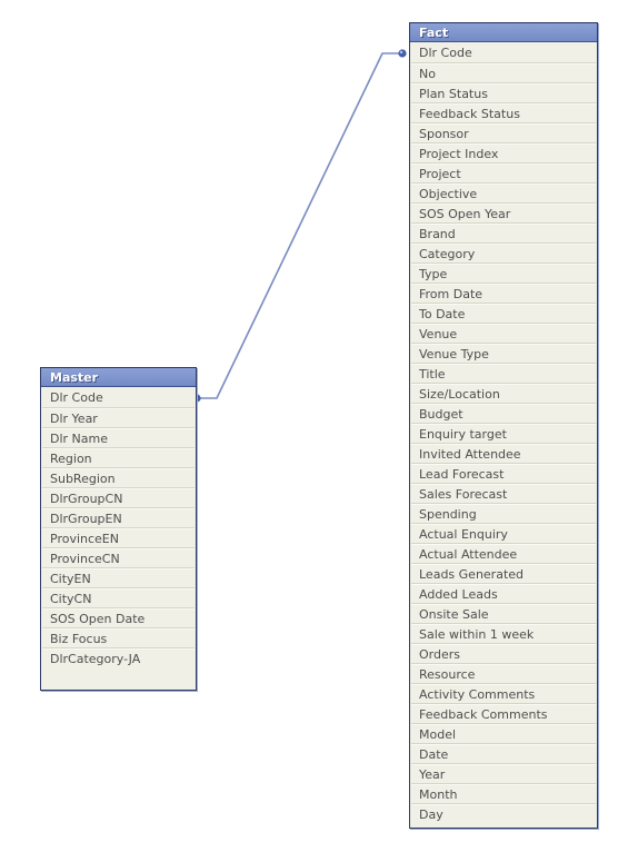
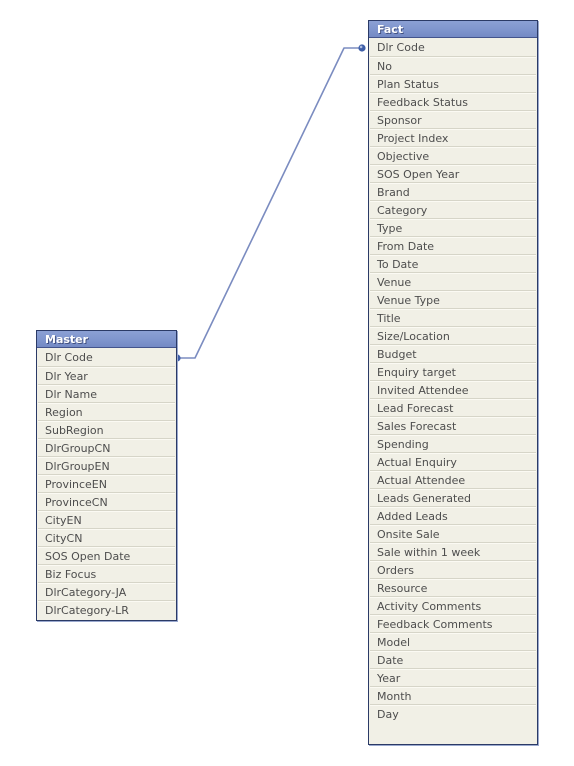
  Master
  Dlr Code
  Dlr Year
  Dlr Name
  Region
  SubRegion
  DlrGroupCN
  DlrGroupEN
  ProvinceEN
  ProvinceCN
  CityEN
  CityCN
  SOS Open Date
  Biz Focus
  DlrCategory-JA
+ DlrCategory-LR
  Fact
  Dlr Code
  No
  Plan Status
  Feedback Status
  Sponsor
  Project Index
- Project
  Objective
  SOS Open Year
  Brand
  Category
  Type
  From Date
  To Date
  Venue
  Venue Type
  Title
  Size/Location
  Budget
  Enquiry target
  Invited Attendee
  Lead Forecast
  Sales Forecast
  Spending
  Actual Enquiry
  Actual Attendee
  Leads Generated
  Added Leads
  Onsite Sale
  Sale within 1 week
  Orders
  Resource
  Activity Comments
  Feedback Comments
  Model
  Date
  Year
  Month
  Day
